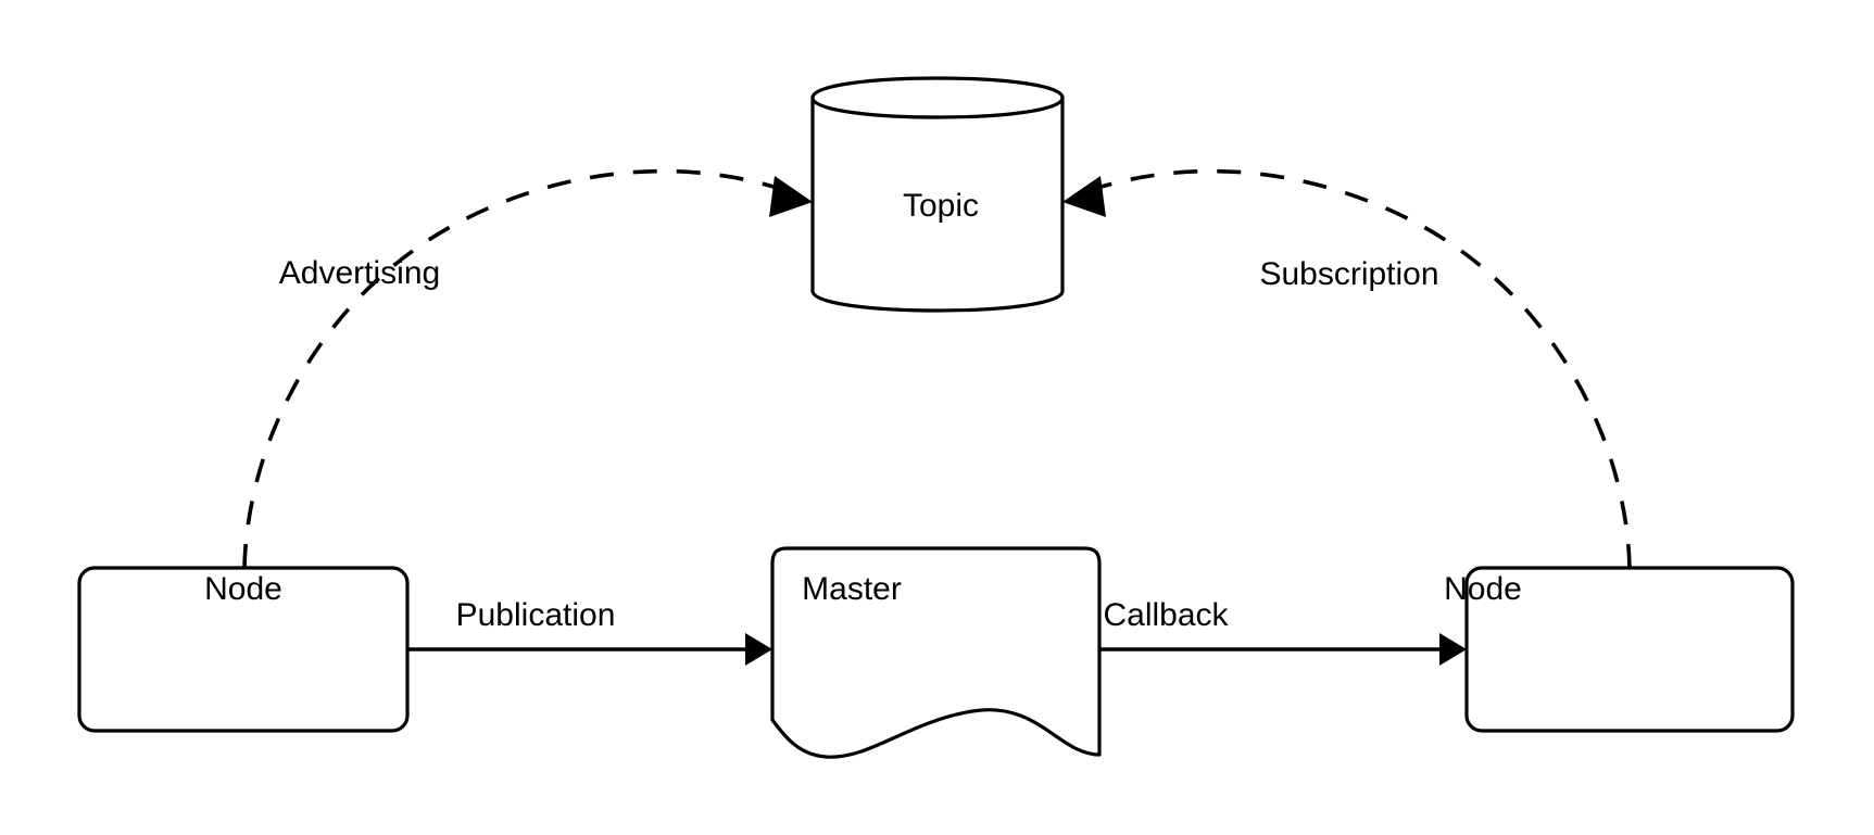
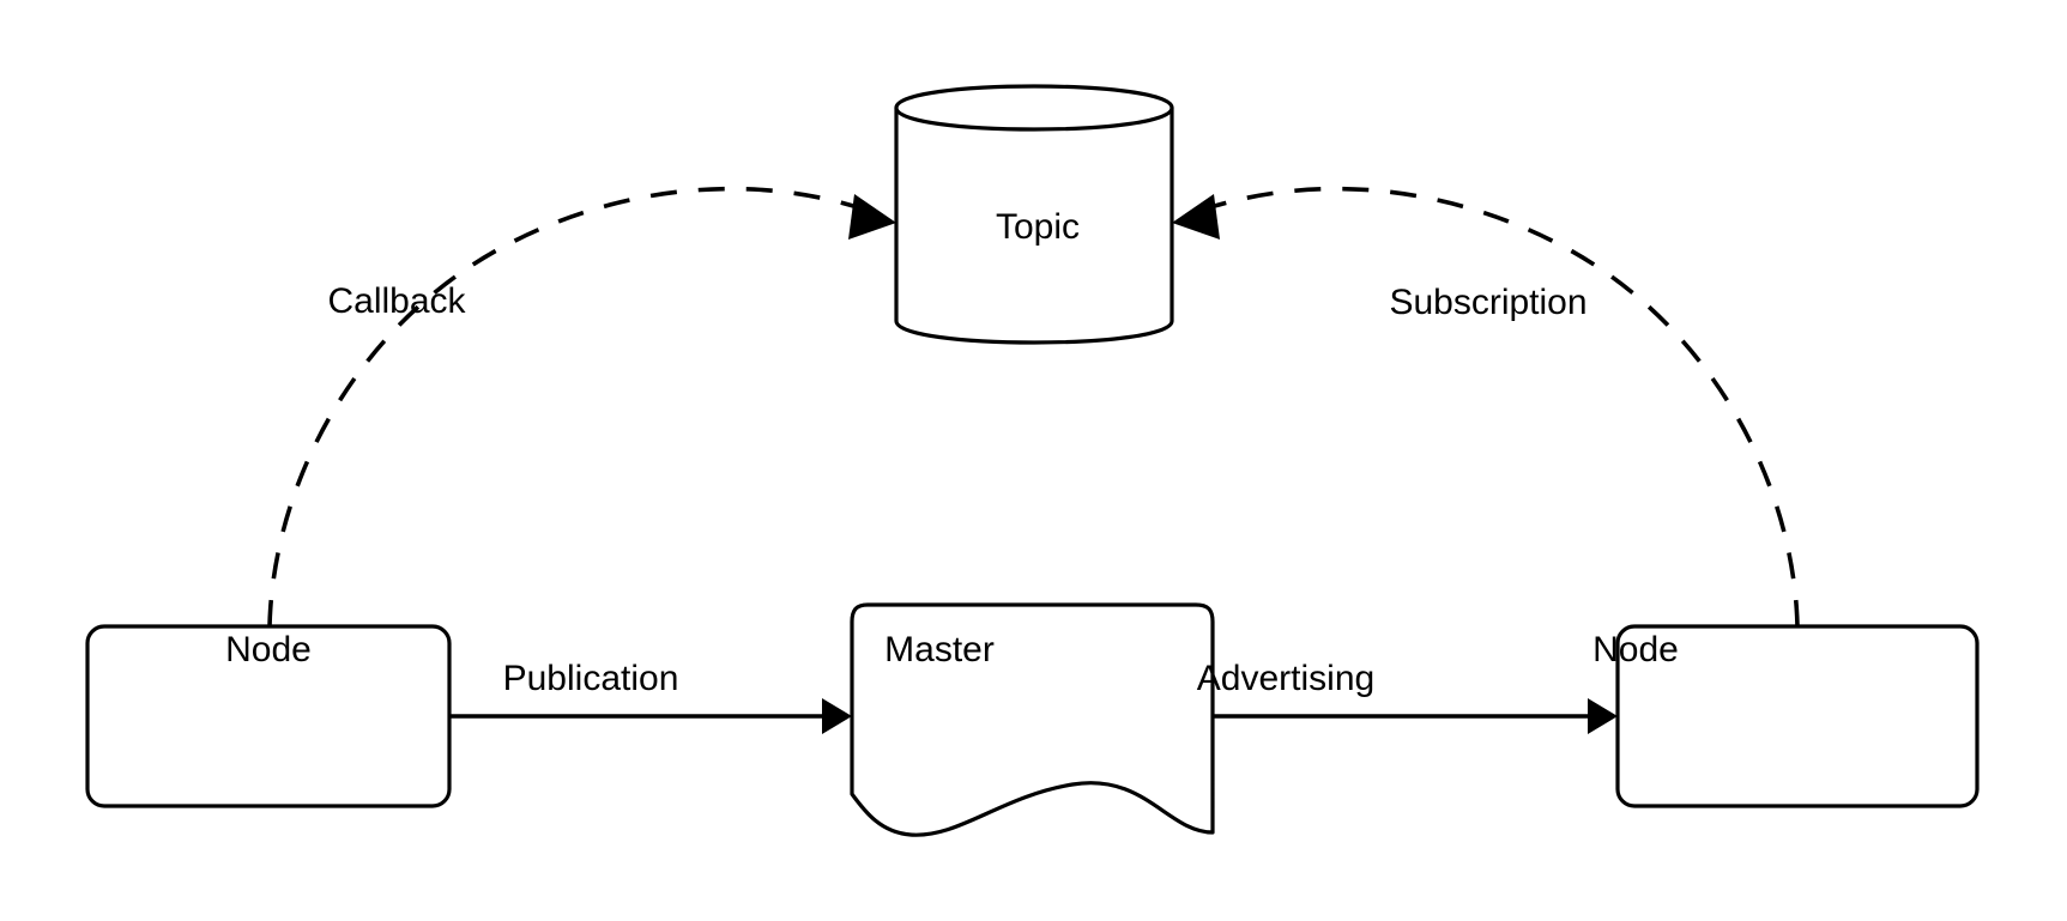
  Topic
  Node
  Master
  Node
- Advertising
+ Callback
  Subscription
  Publication
- Callback
+ Advertising
